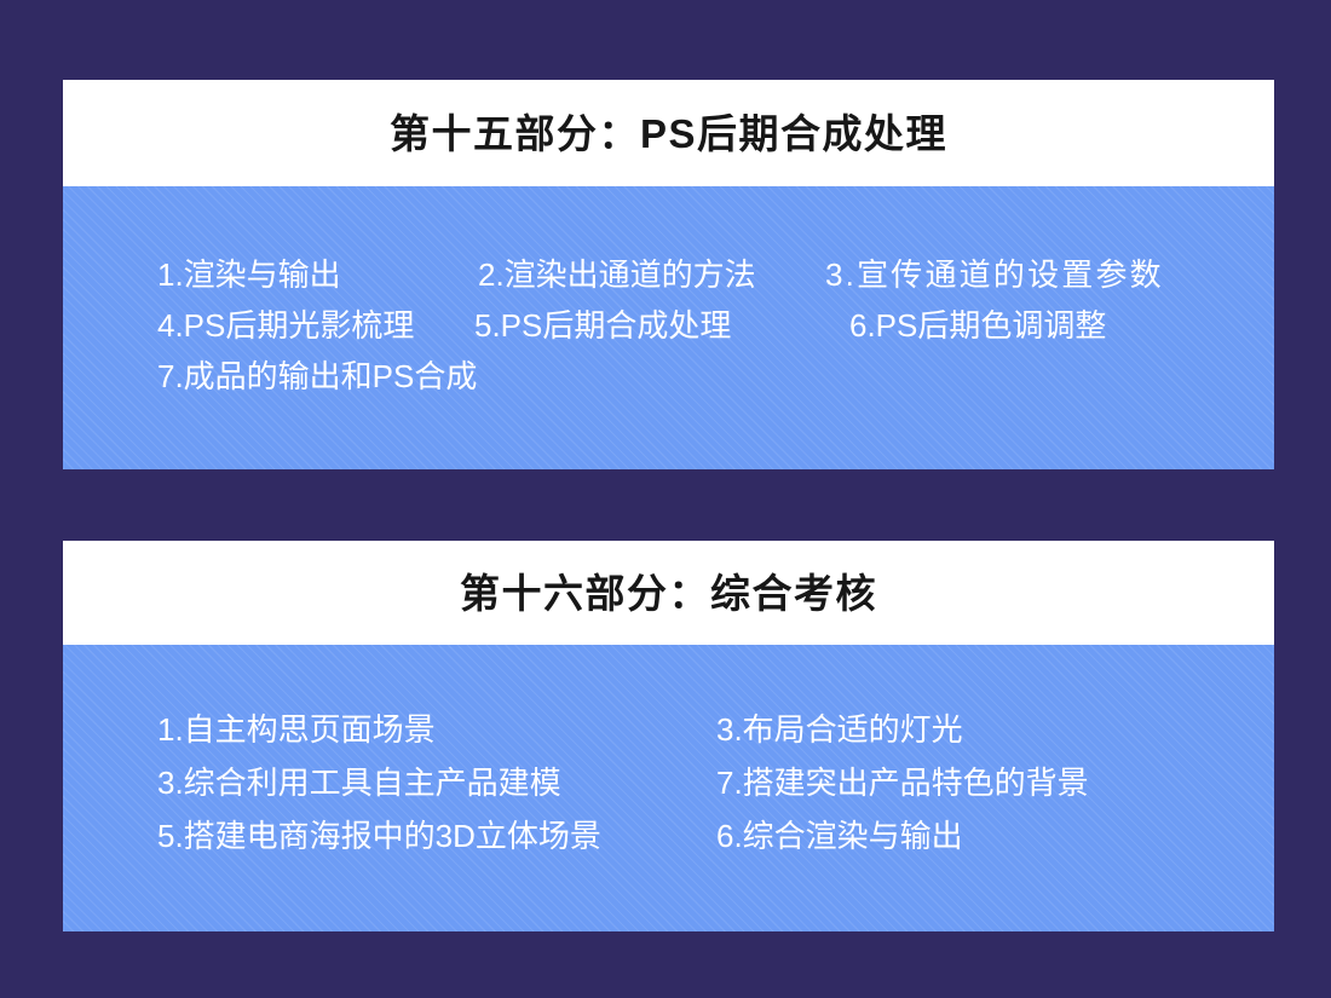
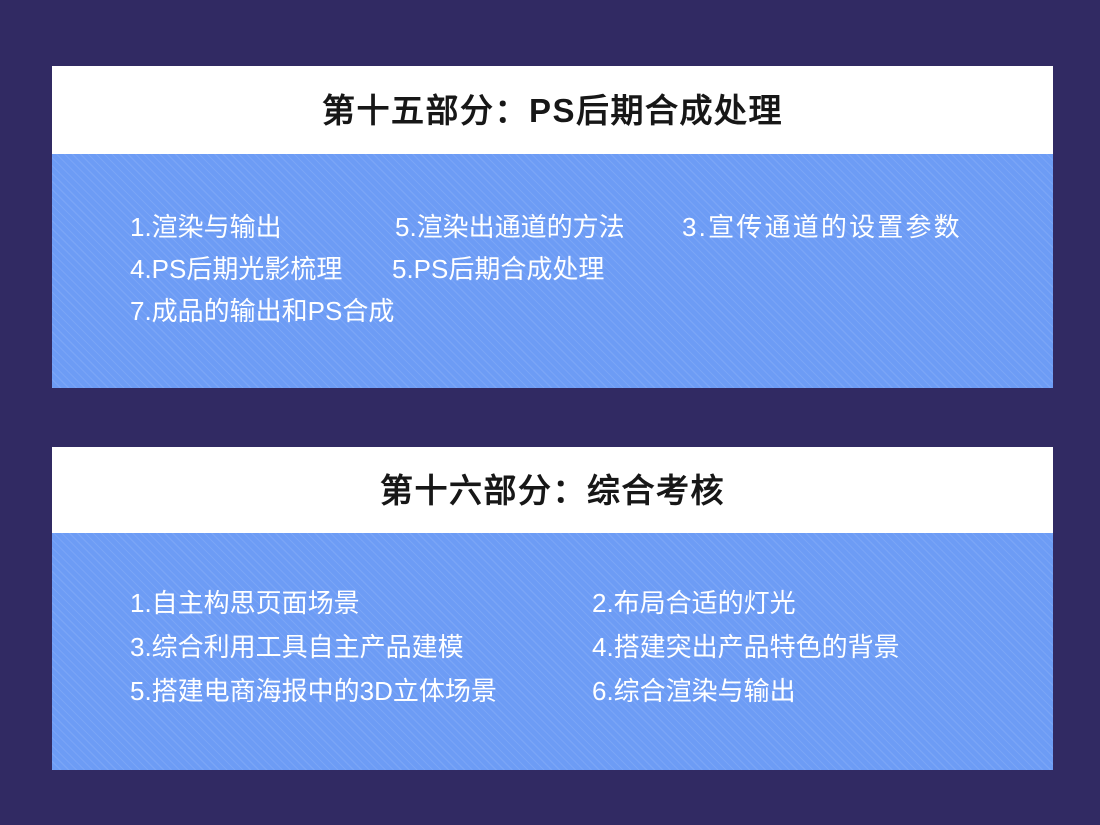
  第十五部分：PS后期合成处理
  1.渲染与输出
- 2.渲染出通道的方法
+ 5.渲染出通道的方法
  3.宣传通道的设置参数
  4.PS后期光影梳理
  5.PS后期合成处理
- 6.PS后期色调调整
  7.成品的输出和PS合成
  第十六部分：综合考核
  1.自主构思页面场景
- 3.布局合适的灯光
+ 2.布局合适的灯光
  3.综合利用工具自主产品建模
- 7.搭建突出产品特色的背景
+ 4.搭建突出产品特色的背景
  5.搭建电商海报中的3D立体场景
  6.综合渲染与输出
